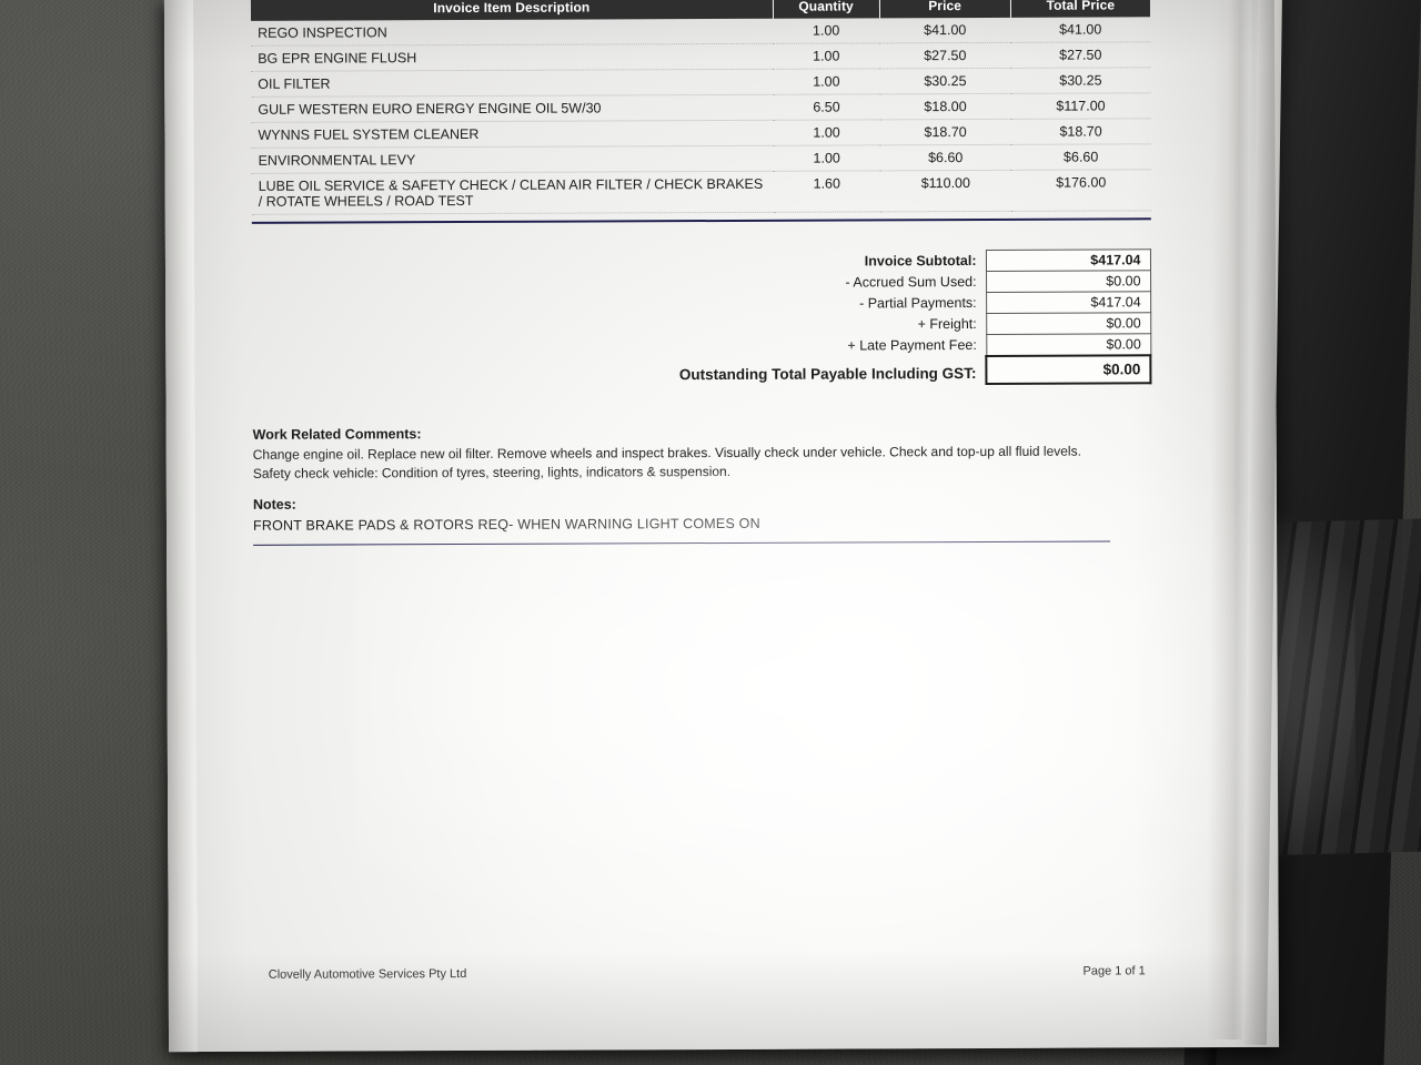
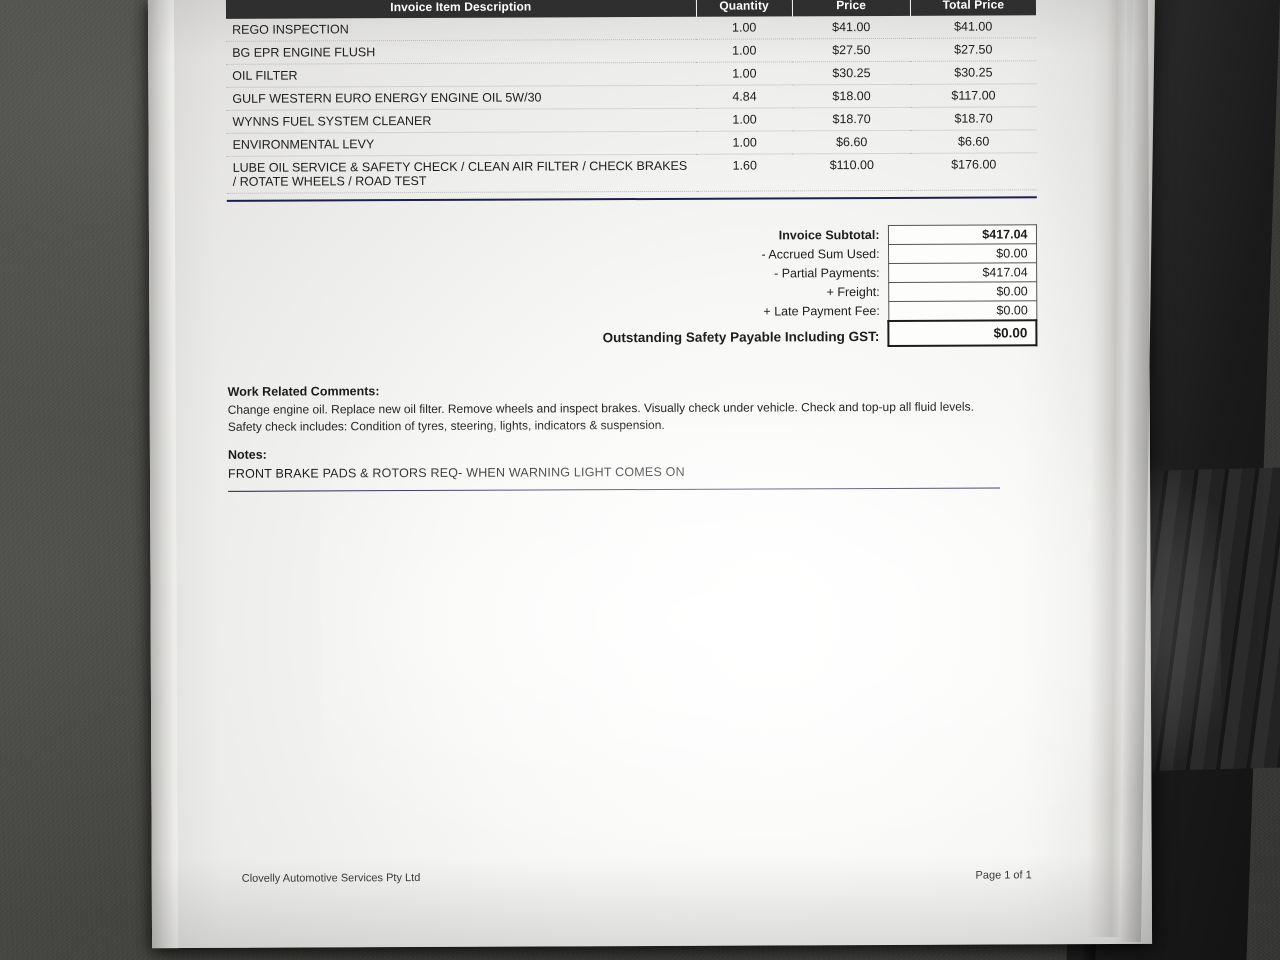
  Invoice Item Description	Quantity	Price	Total Price
  REGO INSPECTION	1.00	$41.00	$41.00
  BG EPR ENGINE FLUSH	1.00	$27.50	$27.50
  OIL FILTER	1.00	$30.25	$30.25
- GULF WESTERN EURO ENERGY ENGINE OIL 5W/30	6.50	$18.00	$117.00
+ GULF WESTERN EURO ENERGY ENGINE OIL 5W/30	4.84	$18.00	$117.00
  WYNNS FUEL SYSTEM CLEANER	1.00	$18.70	$18.70
  ENVIRONMENTAL LEVY	1.00	$6.60	$6.60
  LUBE OIL SERVICE & SAFETY CHECK / CLEAN AIR FILTER / CHECK BRAKES / ROTATE WHEELS / ROAD TEST	1.60	$110.00	$176.00
  Invoice Subtotal:	$417.04
  - Accrued Sum Used:	$0.00
  - Partial Payments:	$417.04
  + Freight:	$0.00
  + Late Payment Fee:	$0.00
- Outstanding Total Payable Including GST:	$0.00
+ Outstanding Safety Payable Including GST:	$0.00
  Work Related Comments:
- Change engine oil. Replace new oil filter. Remove wheels and inspect brakes. Visually check under vehicle. Check and top-up all fluid levels. Safety check vehicle: Condition of tyres, steering, lights, indicators & suspension.
+ Change engine oil. Replace new oil filter. Remove wheels and inspect brakes. Visually check under vehicle. Check and top-up all fluid levels. Safety check includes: Condition of tyres, steering, lights, indicators & suspension.
  Notes:
  Clovelly Automotive Services Pty Ltd
  Page 1 of 1
